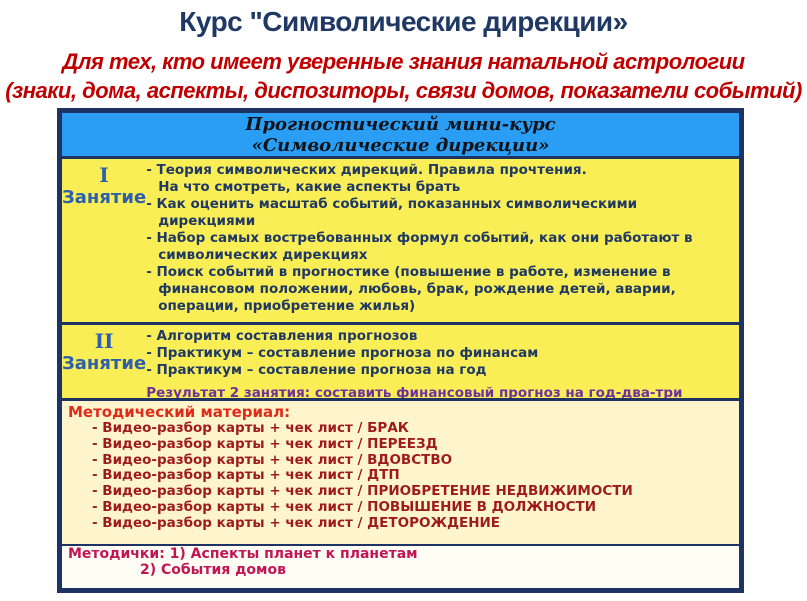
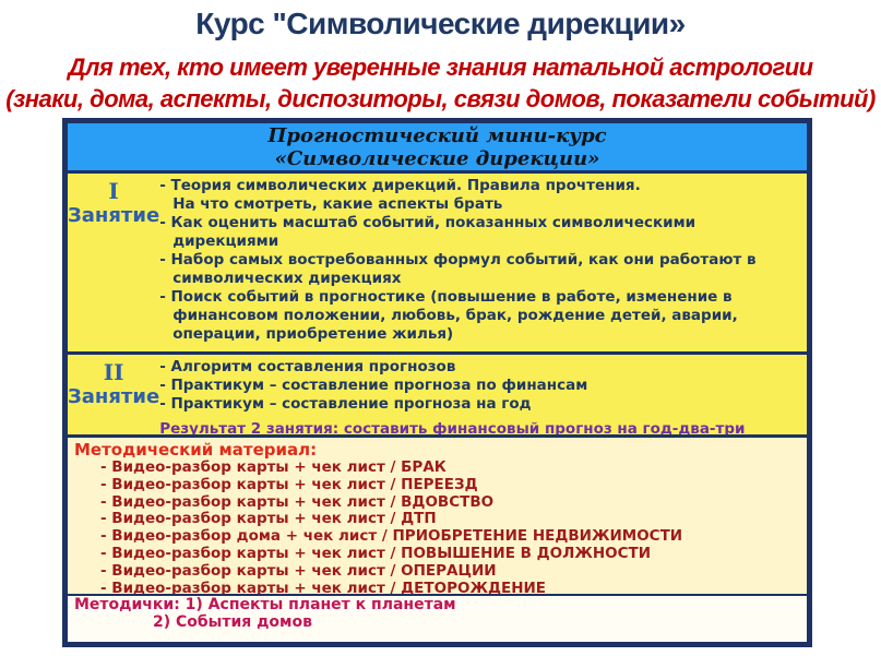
  Курс "Символические дирекции»
  Для тех, кто имеет уверенные знания натальной астрологии
  (знаки, дома, аспекты, диспозиторы, связи домов, показатели событий)
  Прогностический мини-курс
  «Символические дирекции»
  I
  Занятие
  - Теория символических дирекций. Правила прочтения.
  На что смотреть, какие аспекты брать
  - Как оценить масштаб событий, показанных символическими дирекциями
  - Набор самых востребованных формул событий, как они работают в символических дирекциях
  - Поиск событий в прогностике (повышение в работе, изменение в финансовом положении, любовь, брак, рождение детей, аварии, операции, приобретение жилья)
  II
  Занятие
  - Алгоритм составления прогнозов
  - Практикум – составление прогноза по финансам
  - Практикум – составление прогноза на год
  Результат 2 занятия: составить финансовый прогноз на год-два-три
  Методический материал:
  - Видео-разбор карты + чек лист / БРАК
  - Видео-разбор карты + чек лист / ПЕРЕЕЗД
  - Видео-разбор карты + чек лист / ВДОВСТВО
  - Видео-разбор карты + чек лист / ДТП
- - Видео-разбор карты + чек лист / ПРИОБРЕТЕНИЕ НЕДВИЖИМОСТИ
+ - Видео-разбор дома + чек лист / ПРИОБРЕТЕНИЕ НЕДВИЖИМОСТИ
  - Видео-разбор карты + чек лист / ПОВЫШЕНИЕ В ДОЛЖНОСТИ
+ - Видео-разбор карты + чек лист / ОПЕРАЦИИ
  - Видео-разбор карты + чек лист / ДЕТОРОЖДЕНИЕ
  Методички: 1) Аспекты планет к планетам
  2) События домов
